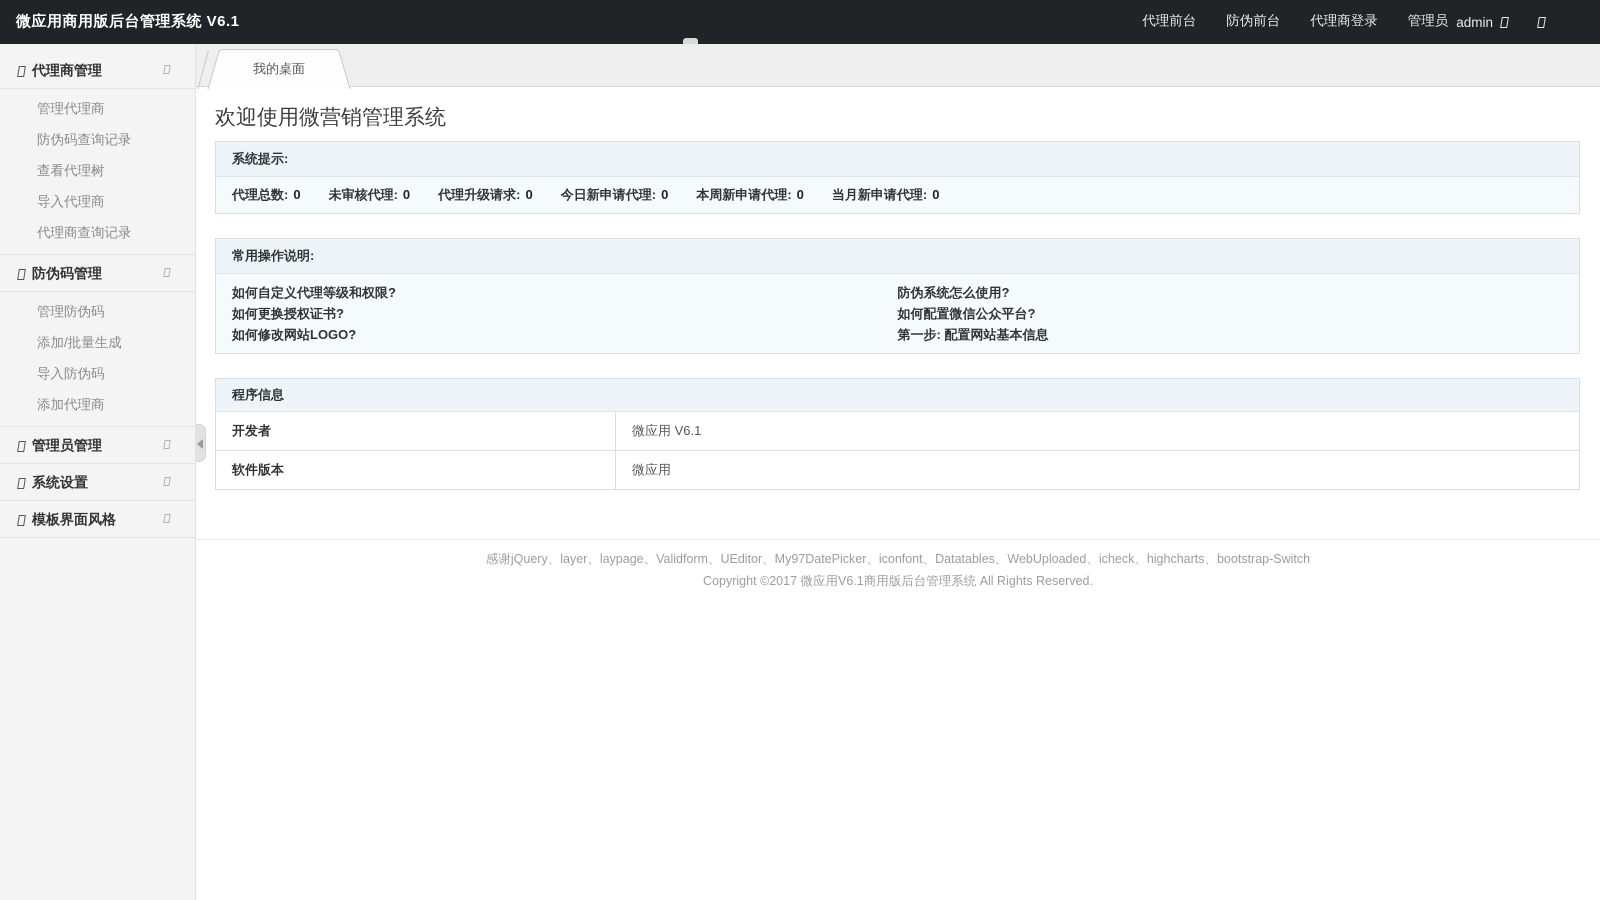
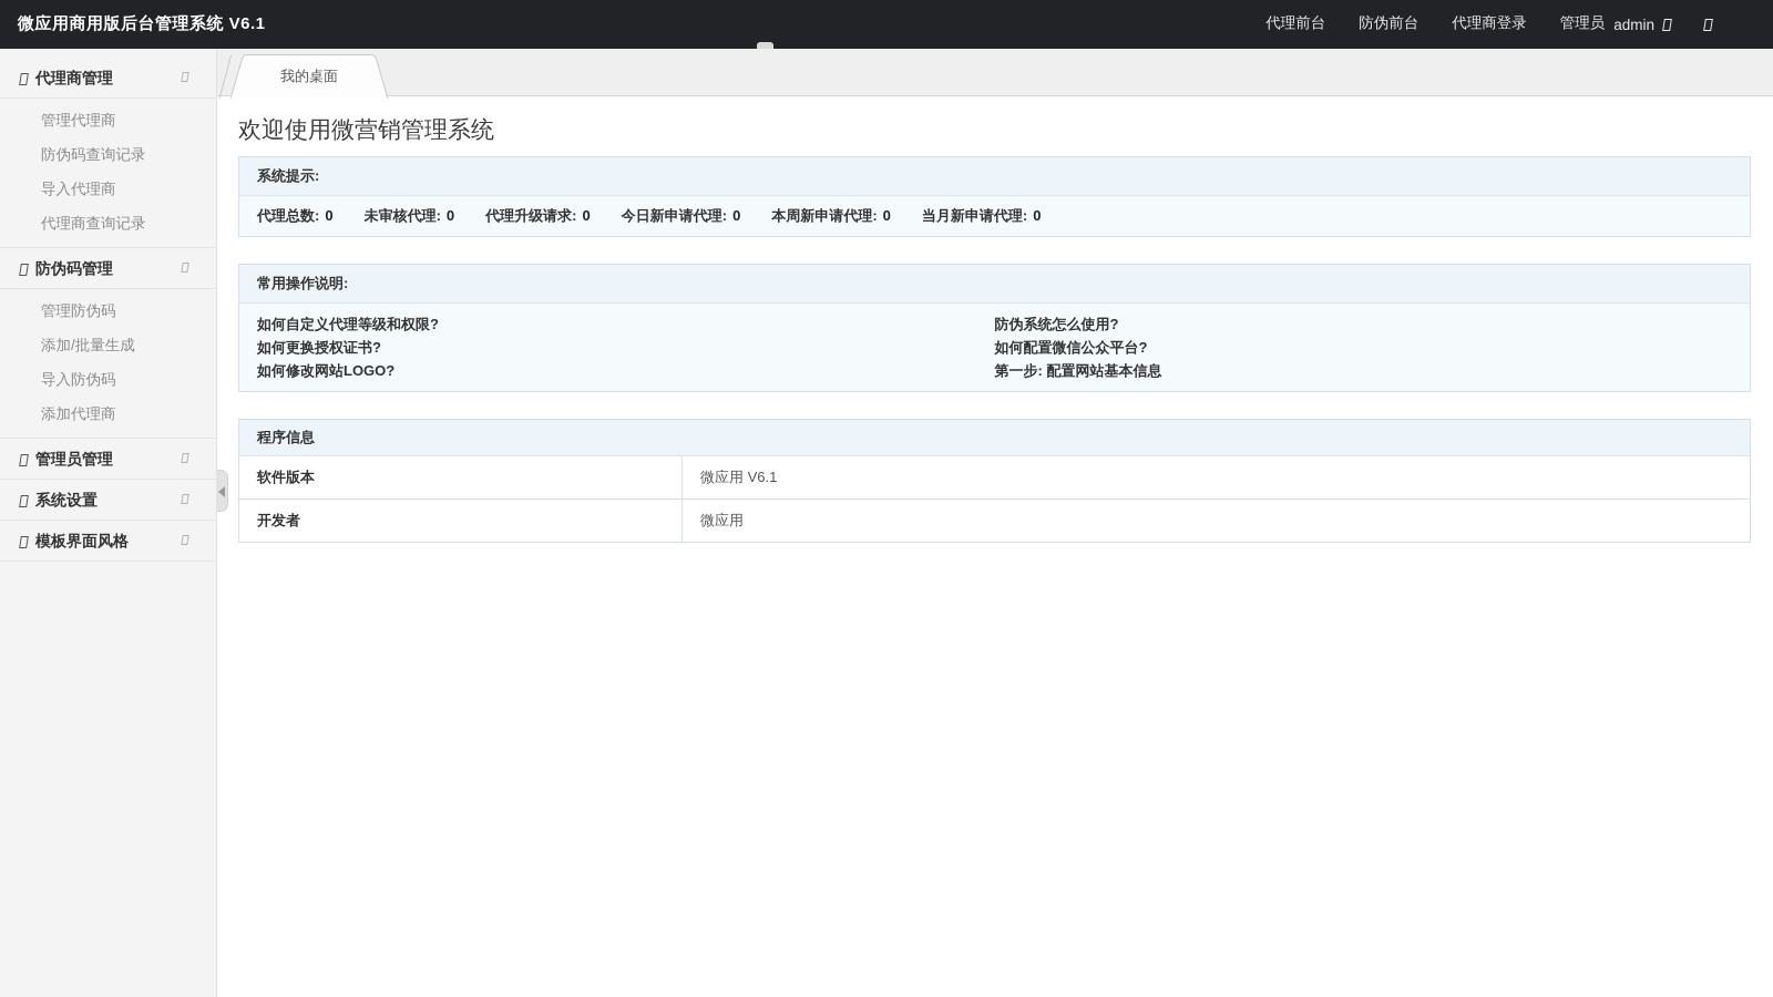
  微应用商用版后台管理系统 V6.1
  代理前台
  防伪前台
  代理商登录
  管理员
  admin
  代理商管理
  管理代理商
  防伪码查询记录
- 查看代理树
  导入代理商
  代理商查询记录
  防伪码管理
  管理防伪码
  添加/批量生成
  导入防伪码
  添加代理商
  管理员管理
  系统设置
  模板界面风格
  我的桌面
  欢迎使用微营销管理系统
  系统提示:
  代理总数: 0
  未审核代理: 0
  代理升级请求: 0
  今日新申请代理: 0
  本周新申请代理: 0
  当月新申请代理: 0
  常用操作说明:
  如何自定义代理等级和权限?
  如何更换授权证书?
  如何修改网站LOGO?
  防伪系统怎么使用?
  如何配置微信公众平台?
  第一步: 配置网站基本信息
  程序信息
- 开发者
+ 软件版本
  微应用 V6.1
- 软件版本
+ 开发者
  微应用
- 感谢jQuery、layer、laypage、Validform、UEditor、My97DatePicker、iconfont、Datatables、WebUploaded、icheck、highcharts、bootstrap-Switch
- Copyright ©2017 微应用V6.1商用版后台管理系统 All Rights Reserved.
